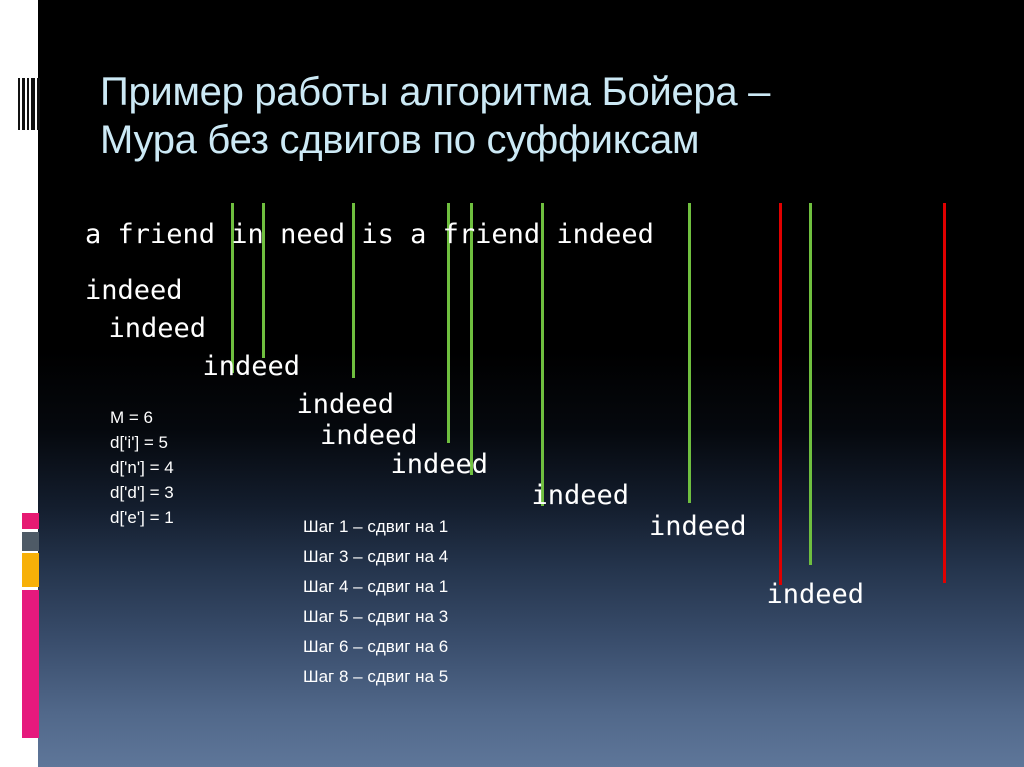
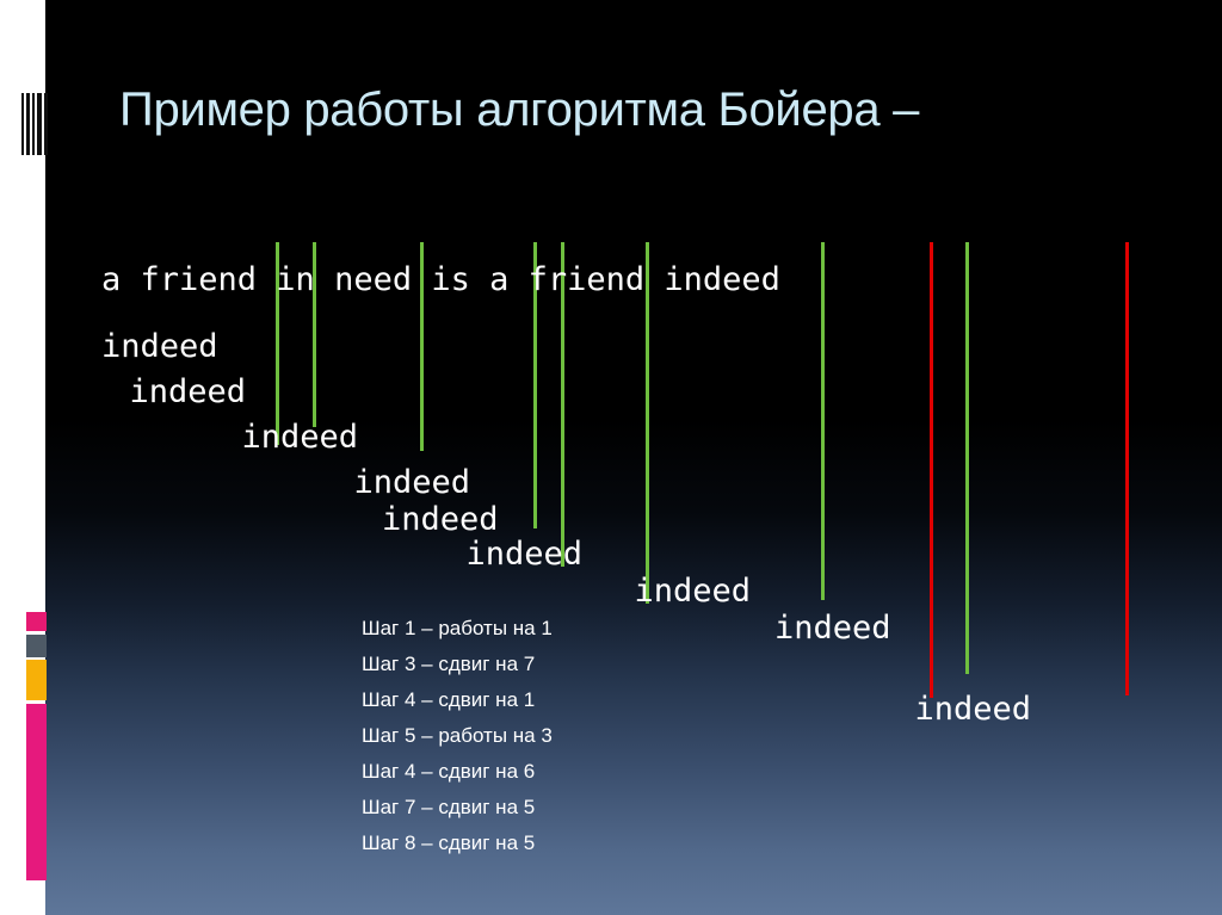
  Пример работы алгоритма Бойера –
- Мура без сдвигов по суффиксам
  a friend in need is a friend indeed
  indeed
  indeed
  indeed
  indeed
  indeed
  indeed
  indeed
  indeed
  indeed
- M = 6
- d['i'] = 5
- d['n'] = 4
- d['d'] = 3
- d['e'] = 1
- Шаг 1 – сдвиг на 1
+ Шаг 1 – работы на 1
- Шаг 3 – сдвиг на 4
+ Шаг 3 – сдвиг на 7
  Шаг 4 – сдвиг на 1
- Шаг 5 – сдвиг на 3
+ Шаг 5 – работы на 3
- Шаг 6 – сдвиг на 6
+ Шаг 4 – сдвиг на 6
+ Шаг 7 – сдвиг на 5
  Шаг 8 – сдвиг на 5
